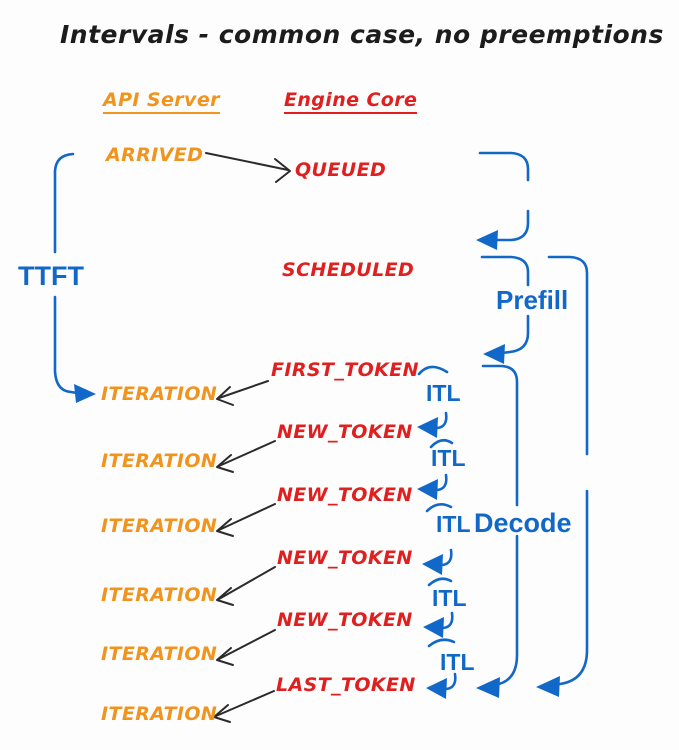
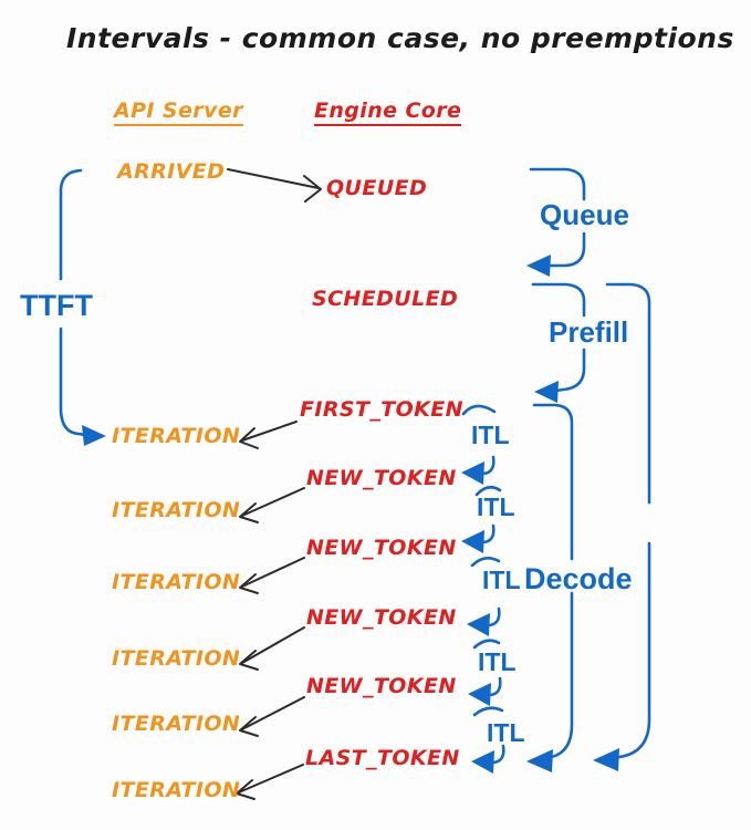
  Intervals - common case, no preemptions
  API Server
  Engine Core
  ARRIVED
  ITERATION
  ITERATION
  ITERATION
  ITERATION
  ITERATION
  ITERATION
  QUEUED
  SCHEDULED
  FIRST_TOKEN
  NEW_TOKEN
  NEW_TOKEN
  NEW_TOKEN
  NEW_TOKEN
  LAST_TOKEN
  TTFT
+ Queue
  Prefill
  Decode
  ITL
  ITL
  ITL
  ITL
  ITL
